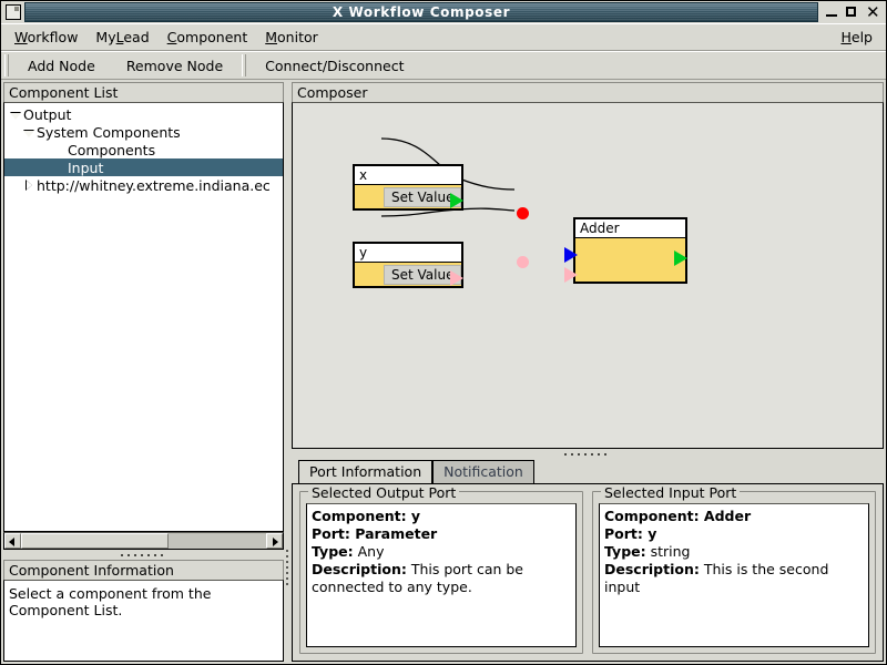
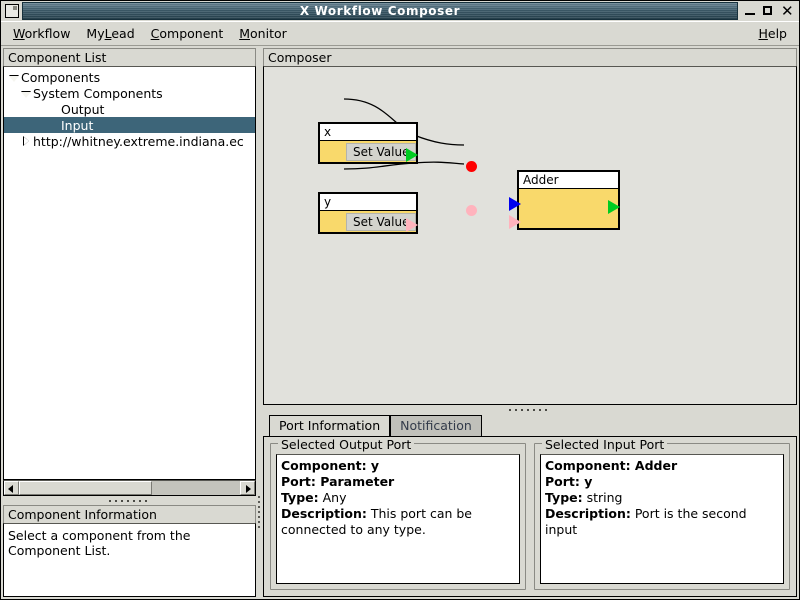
  X Workflow Composer
  ✕
  Workflow
  MyLead
  Component
  Monitor
  Help
- Add Node
- Remove Node
- Connect/Disconnect
  Component List
- Output
+ Components
  System Components
- Components
+ Output
  Input
  http://whitney.extreme.indiana.ec
  Component Information
  Select a component from the Component List.
  Composer
  x
  Set Value
  y
  Set Value
  Adder
  Port Information
  Notification
  Selected Output Port
  Component: y
  Port: Parameter
  Type: Any
  Description: This port can be connected to any type.
  Selected Input Port
  Component: Adder
  Port: y
  Type: string
- Description: This is the second input
+ Description: Port is the second input
